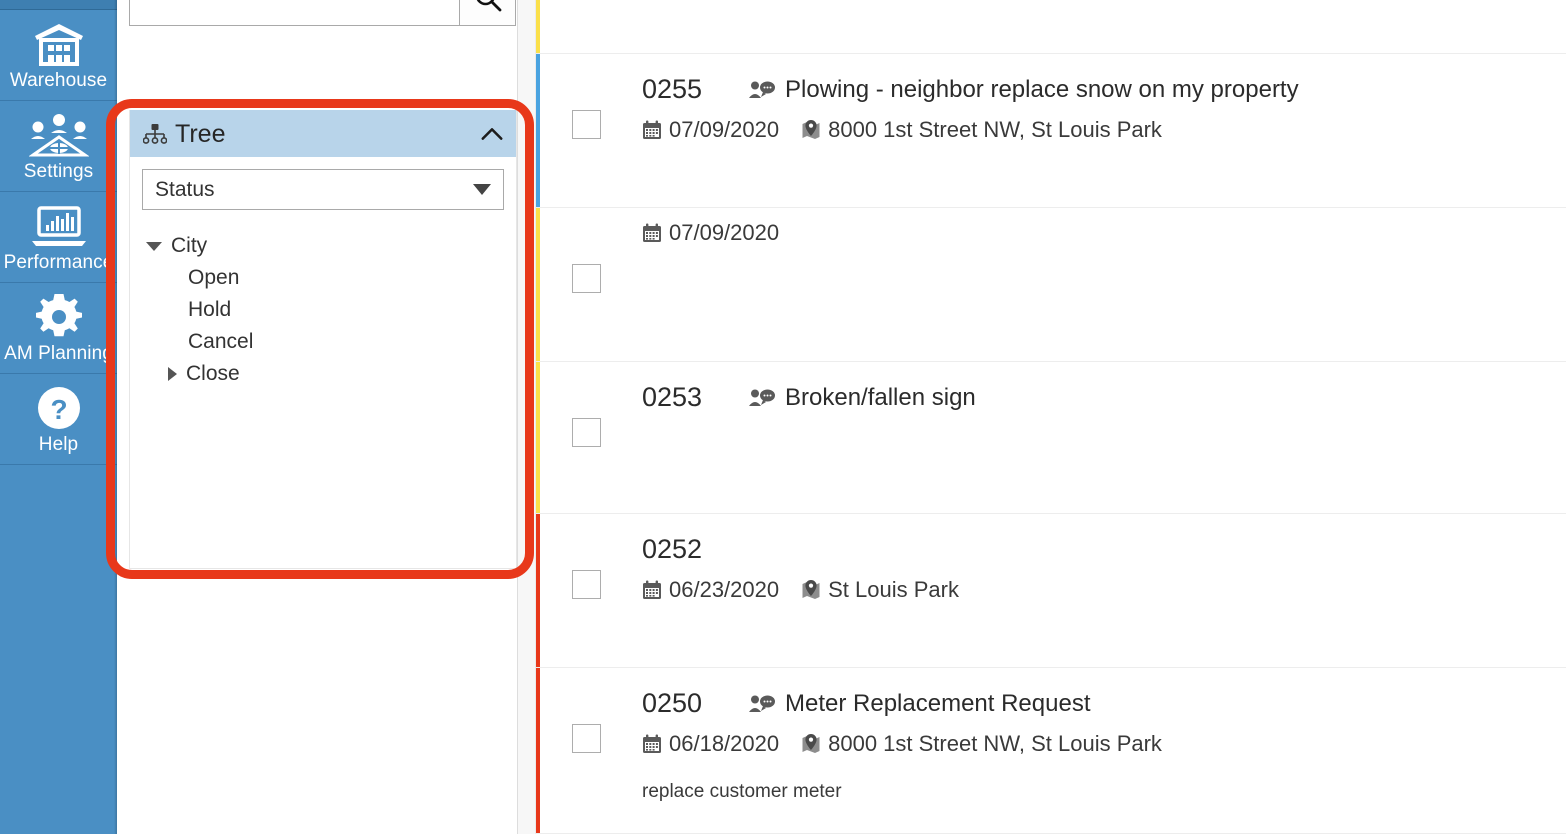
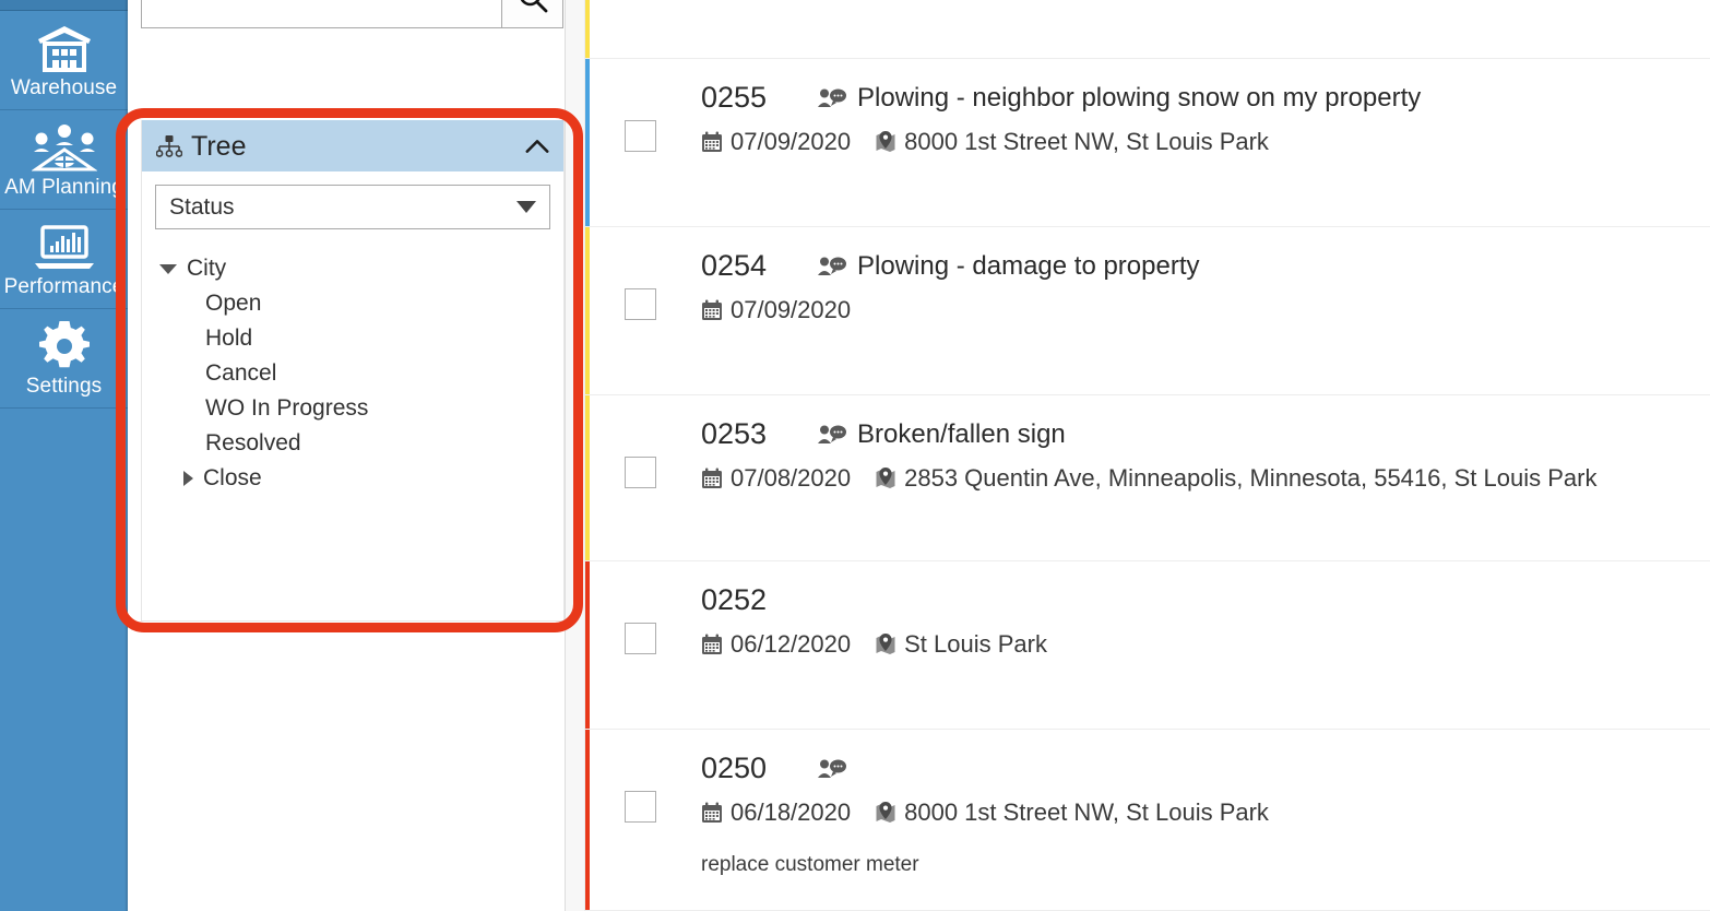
  Warehouse
- Settings
+ AM Planning
  Performance
- AM Planning
+ Settings
- ?
- Help
  Tree
  Status
  City
  Open
  Hold
  Cancel
+ WO In Progress
+ Resolved
  Close
  0255
- Plowing - neighbor replace snow on my property
+ Plowing - neighbor plowing snow on my property
  07/09/2020
  8000 1st Street NW, St Louis Park
+ 0254
+ Plowing - damage to property
  07/09/2020
  0253
  Broken/fallen sign
+ 07/08/2020
+ 2853 Quentin Ave, Minneapolis, Minnesota, 55416, St Louis Park
  0252
- 06/23/2020
+ 06/12/2020
  St Louis Park
  0250
- Meter Replacement Request
  06/18/2020
  8000 1st Street NW, St Louis Park
  replace customer meter
